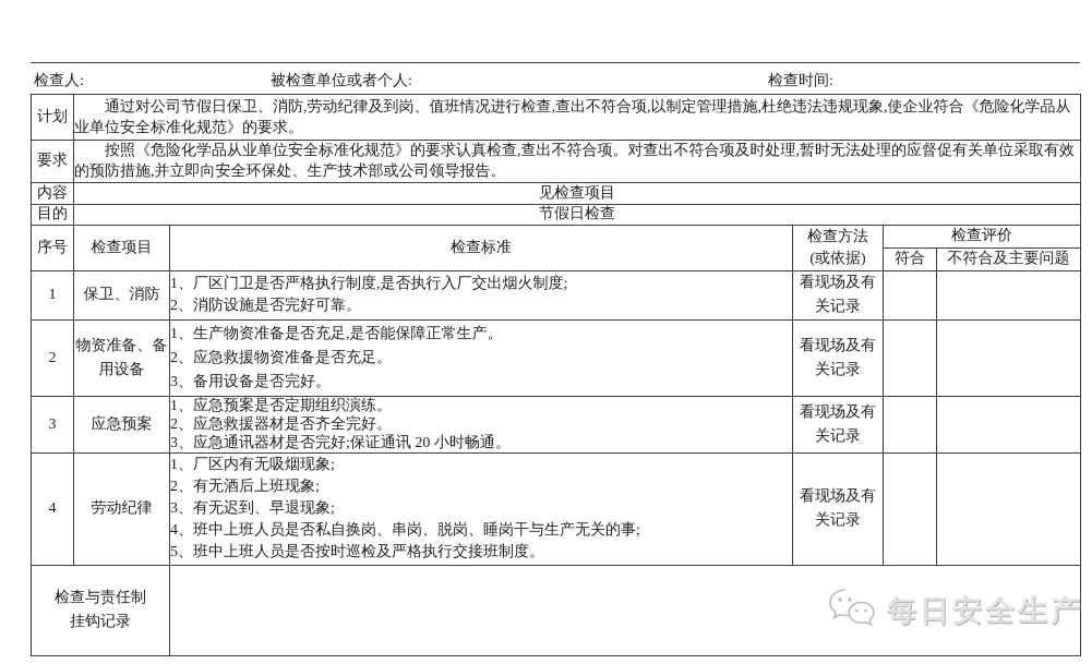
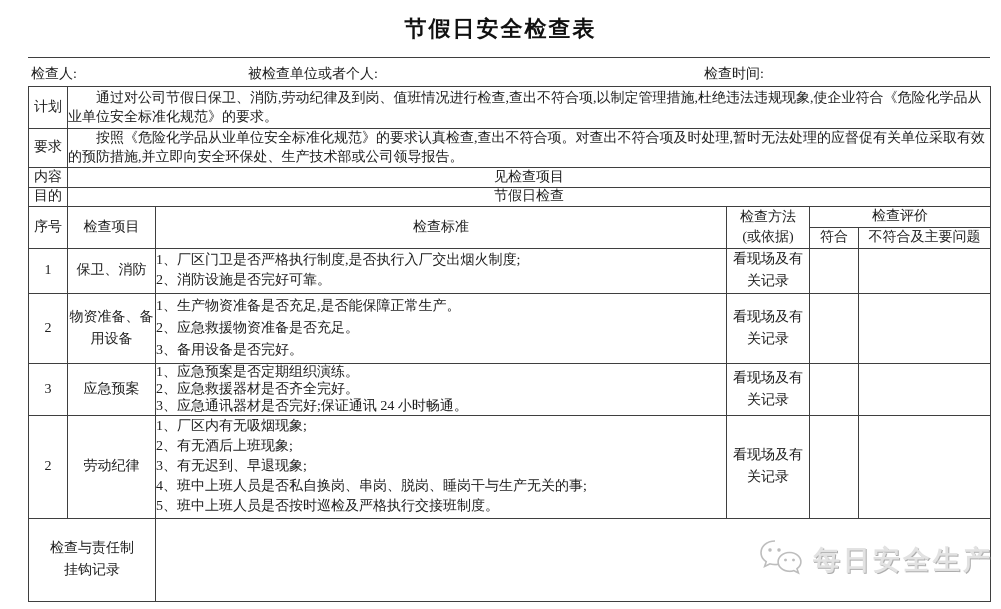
+ 节假日安全检查表
  检查人:
  被检查单位或者个人:
  检查时间:
  计划	通过对公司节假日保卫、消防,劳动纪律及到岗、值班情况进行检查,查出不符合项,以制定管理措施,杜绝违法违规现象,使企业符合《危险化学品从业单位安全标准化规范》的要求。
  要求	按照《危险化学品从业单位安全标准化规范》的要求认真检查,查出不符合项。对查出不符合项及时处理,暂时无法处理的应督促有关单位采取有效的预防措施,并立即向安全环保处、生产技术部或公司领导报告。
  内容	见检查项目
  目的	节假日检查
  序号	检查项目	检查标准	检查方法 (或依据)	检查评价
  符合	不符合及主要问题
  1	保卫、消防	1、厂区门卫是否严格执行制度,是否执行入厂交出烟火制度; 2、消防设施是否完好可靠。	看现场及有关记录
  2	物资准备、备用设备	1、生产物资准备是否充足,是否能保障正常生产。 2、应急救援物资准备是否充足。 3、备用设备是否完好。	看现场及有关记录
- 3	应急预案	1、应急预案是否定期组织演练。 2、应急救援器材是否齐全完好。 3、应急通讯器材是否完好;保证通讯 20 小时畅通。	看现场及有关记录
+ 3	应急预案	1、应急预案是否定期组织演练。 2、应急救援器材是否齐全完好。 3、应急通讯器材是否完好;保证通讯 24 小时畅通。	看现场及有关记录
- 4	劳动纪律	1、厂区内有无吸烟现象; 2、有无酒后上班现象; 3、有无迟到、早退现象; 4、班中上班人员是否私自换岗、串岗、脱岗、睡岗干与生产无关的事; 5、班中上班人员是否按时巡检及严格执行交接班制度。	看现场及有关记录
+ 2	劳动纪律	1、厂区内有无吸烟现象; 2、有无酒后上班现象; 3、有无迟到、早退现象; 4、班中上班人员是否私自换岗、串岗、脱岗、睡岗干与生产无关的事; 5、班中上班人员是否按时巡检及严格执行交接班制度。	看现场及有关记录
  检查与责任制 挂钩记录
  每日安全生产
